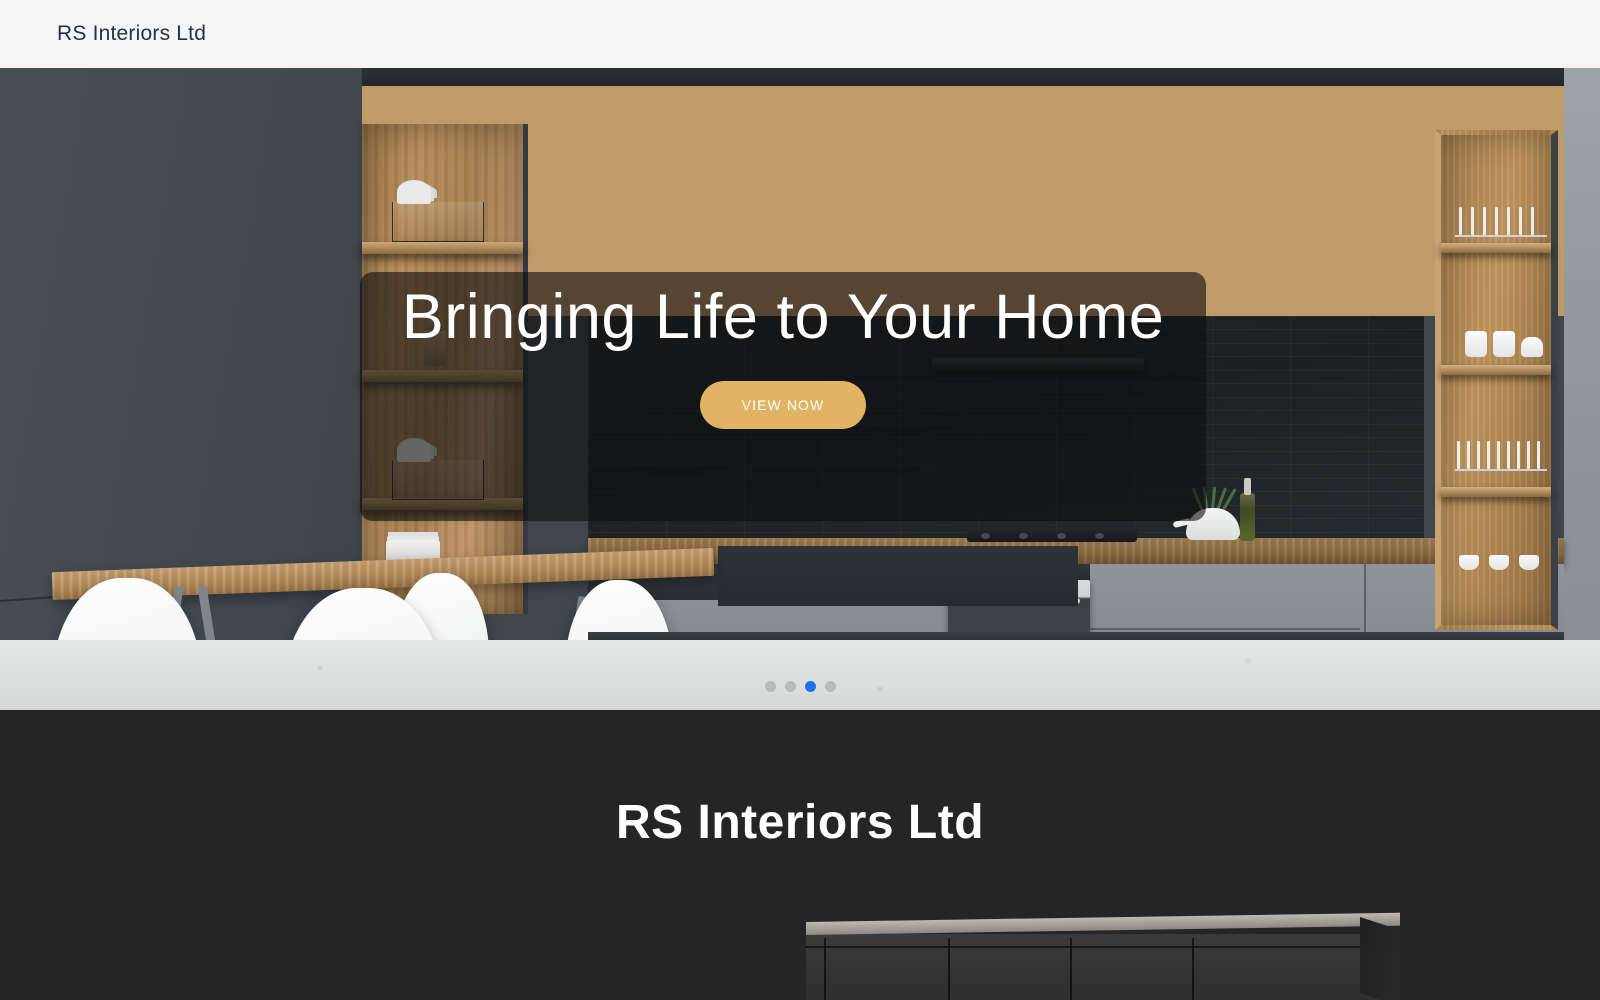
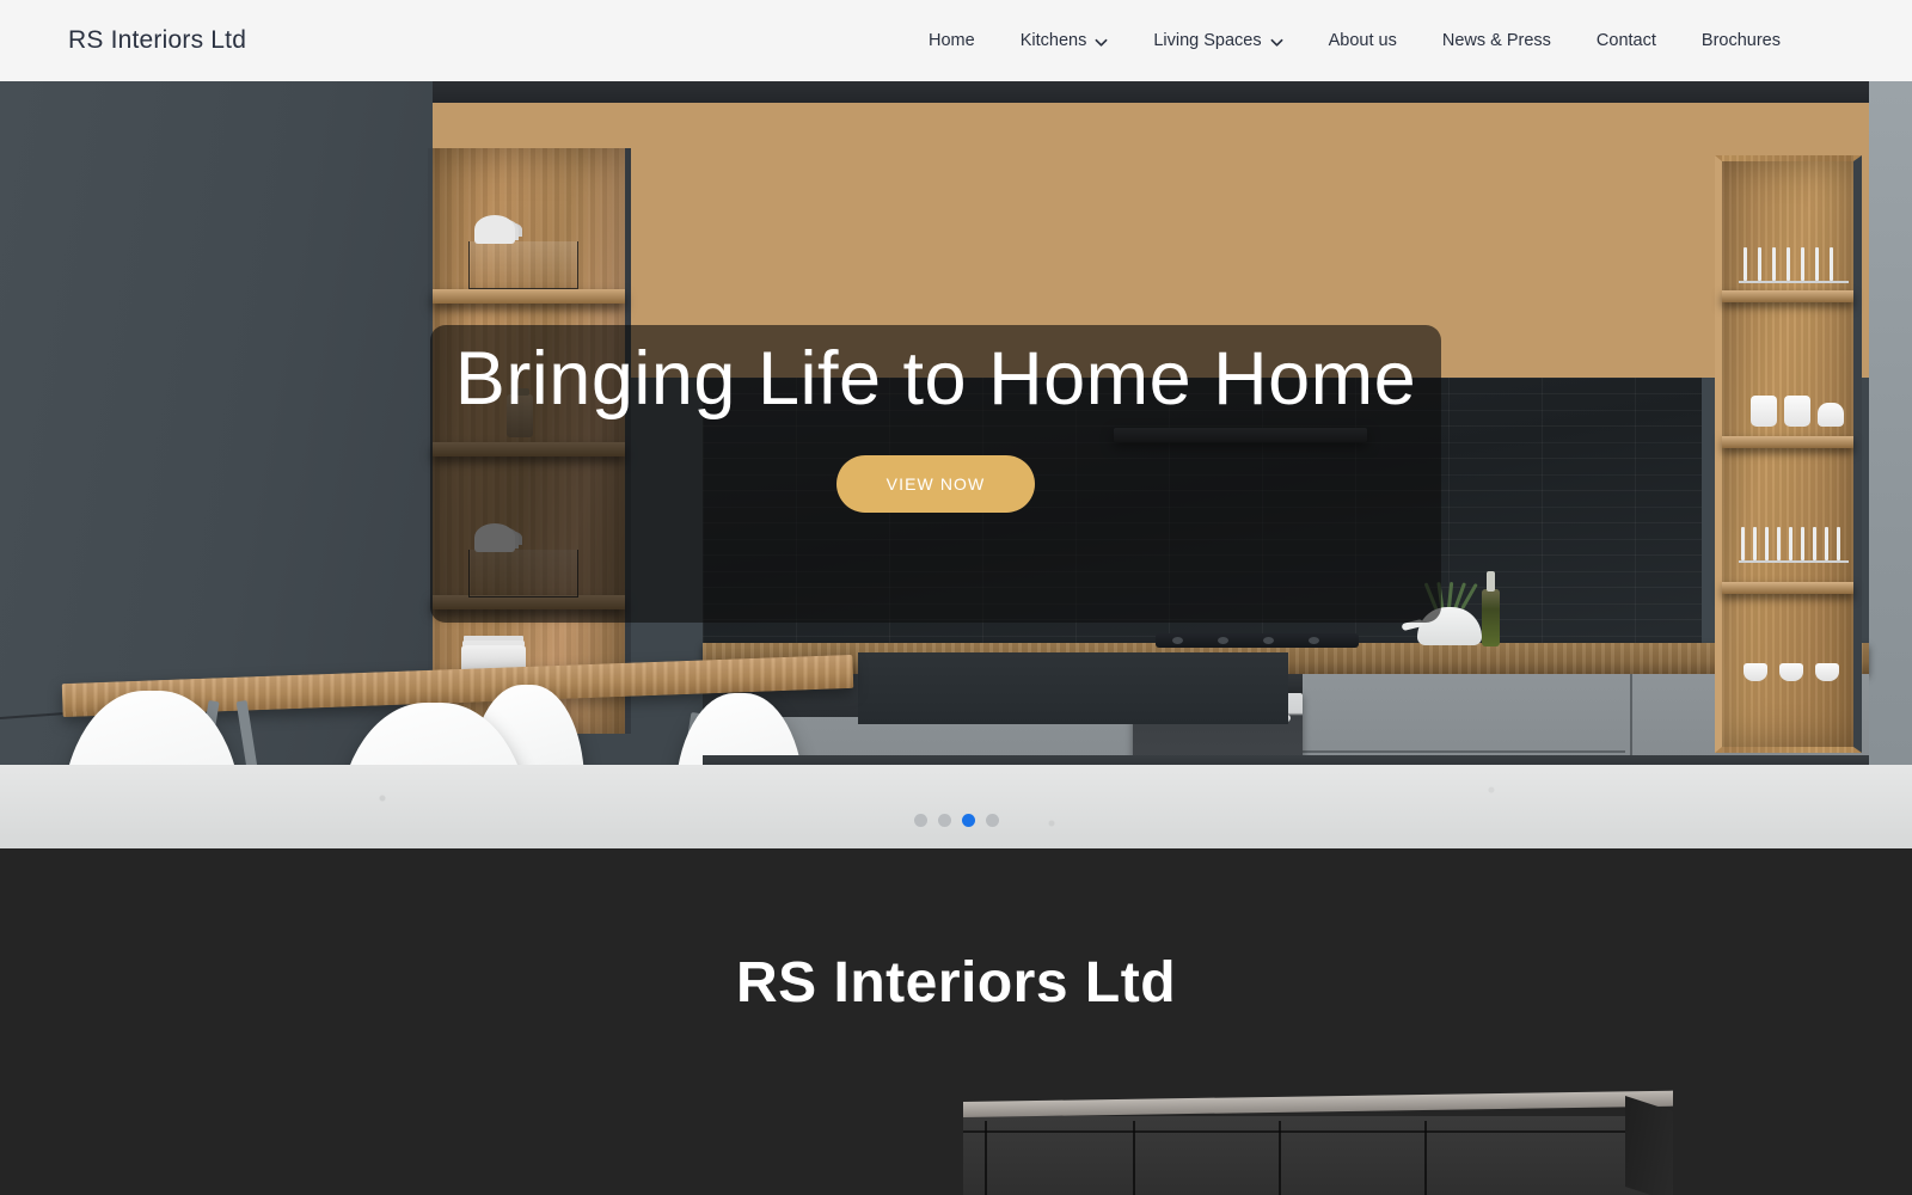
  RS Interiors Ltd
+ Home
+ Kitchens
+ Living Spaces
+ About us
+ News & Press
+ Contact
+ Brochures
- Bringing Life to Your Home
+ Bringing Life to Home Home
  VIEW NOW
  RS Interiors Ltd
